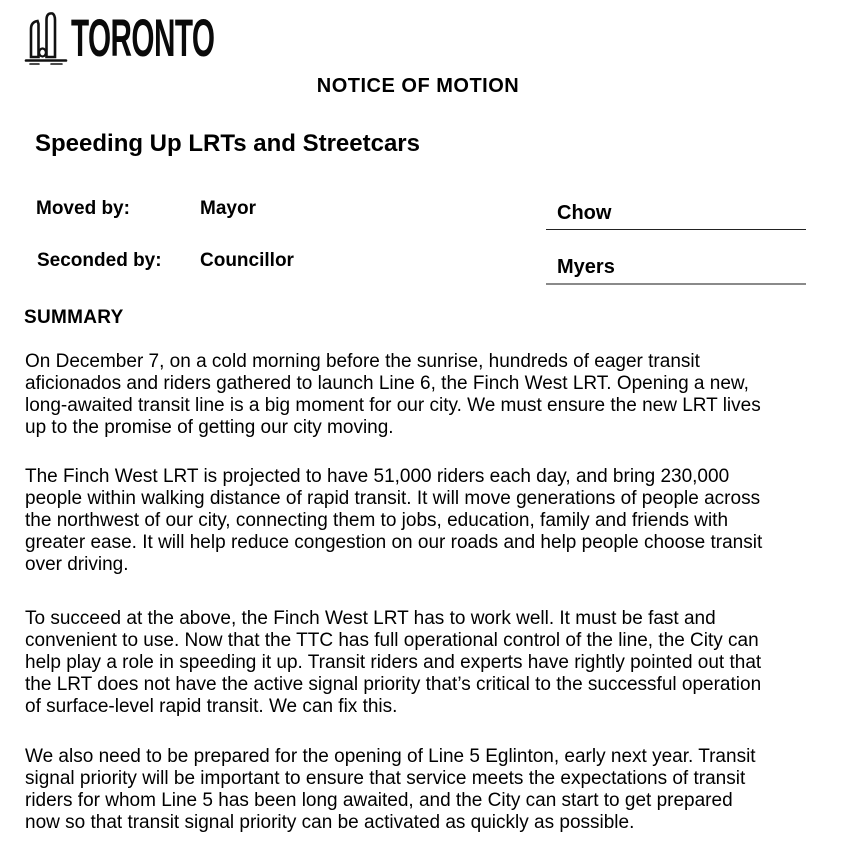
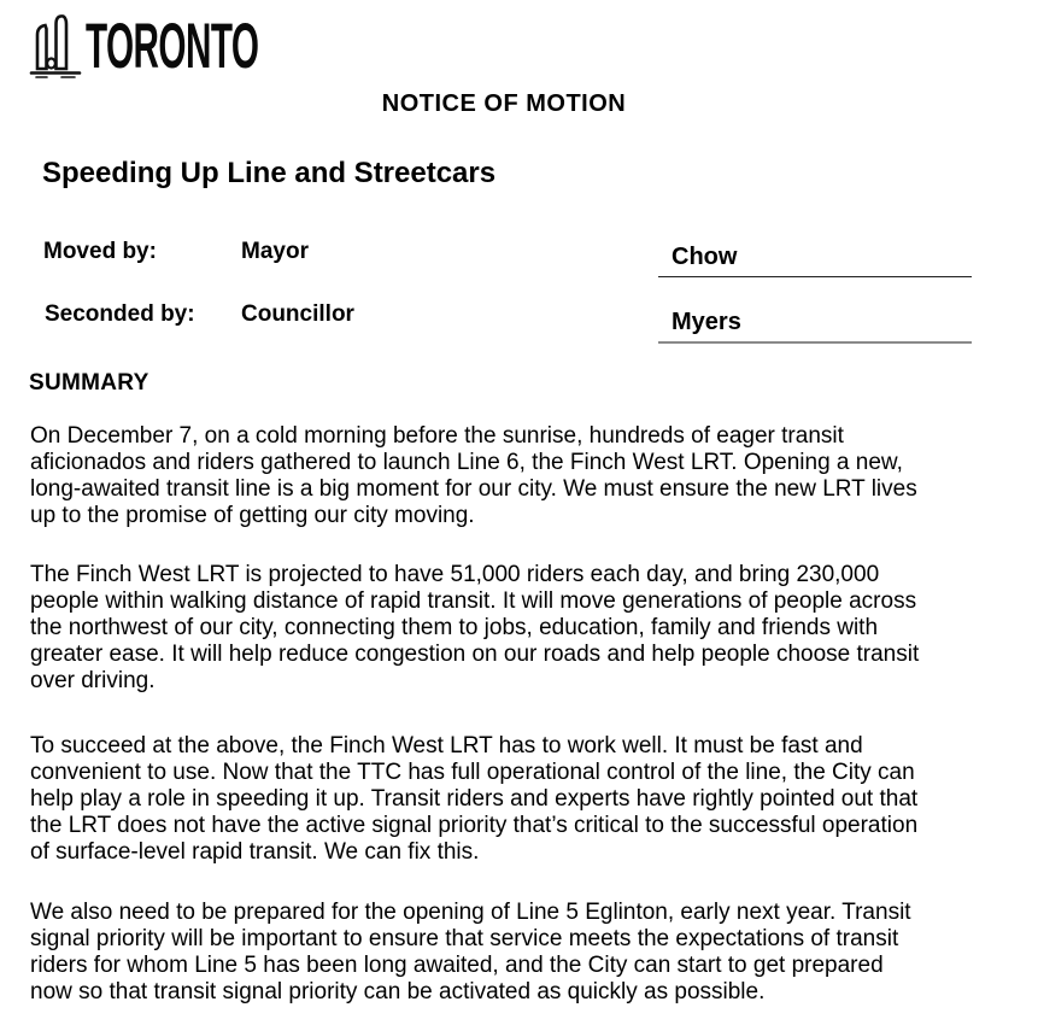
  TORONTO
  NOTICE OF MOTION
- Speeding Up LRTs and Streetcars
+ Speeding Up Line and Streetcars
  Moved by:
  Mayor
  Chow
  Seconded by:
  Councillor
  Myers
  SUMMARY
  On December 7, on a cold morning before the sunrise, hundreds of eager transit
  aficionados and riders gathered to launch Line 6, the Finch West LRT. Opening a new,
  long-awaited transit line is a big moment for our city. We must ensure the new LRT lives
  up to the promise of getting our city moving.
  The Finch West LRT is projected to have 51,000 riders each day, and bring 230,000
  people within walking distance of rapid transit. It will move generations of people across
  the northwest of our city, connecting them to jobs, education, family and friends with
  greater ease. It will help reduce congestion on our roads and help people choose transit
  over driving.
  To succeed at the above, the Finch West LRT has to work well. It must be fast and
  convenient to use. Now that the TTC has full operational control of the line, the City can
  help play a role in speeding it up. Transit riders and experts have rightly pointed out that
  the LRT does not have the active signal priority that’s critical to the successful operation
  of surface-level rapid transit. We can fix this.
  We also need to be prepared for the opening of Line 5 Eglinton, early next year. Transit
  signal priority will be important to ensure that service meets the expectations of transit
  riders for whom Line 5 has been long awaited, and the City can start to get prepared
  now so that transit signal priority can be activated as quickly as possible.
